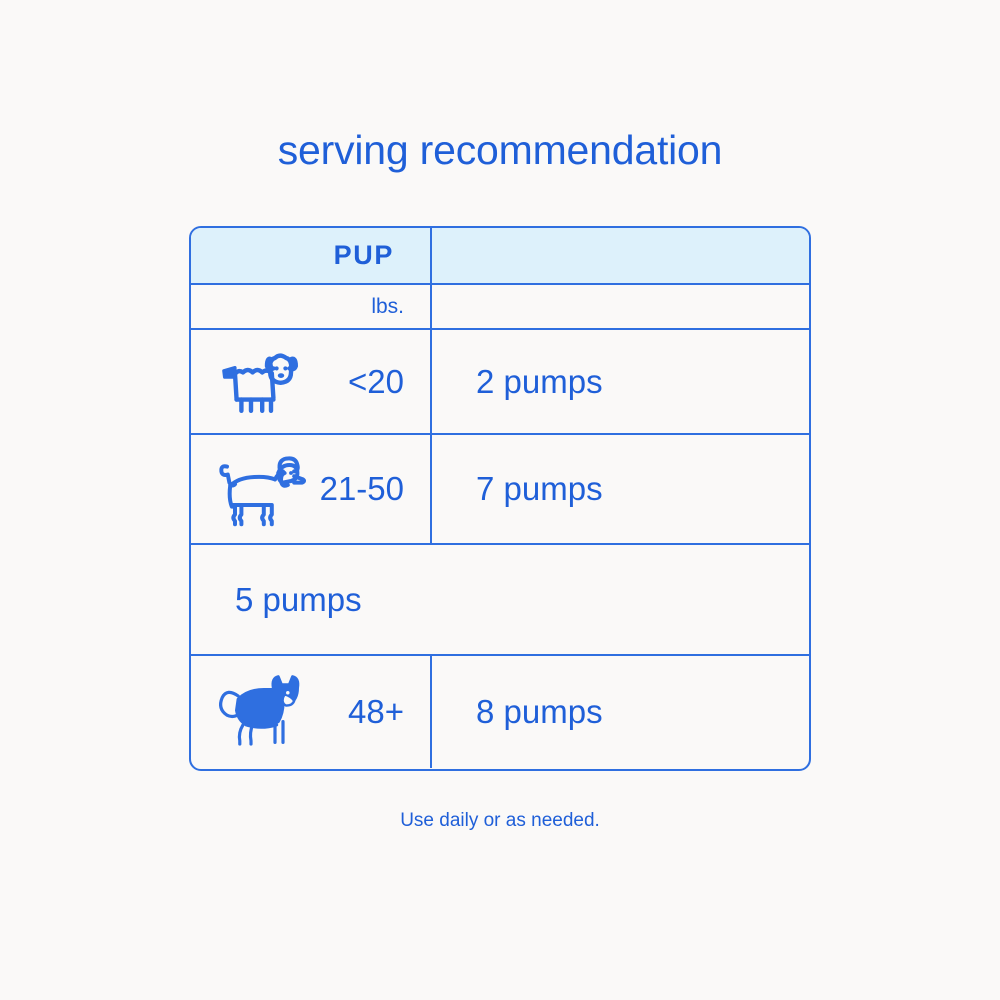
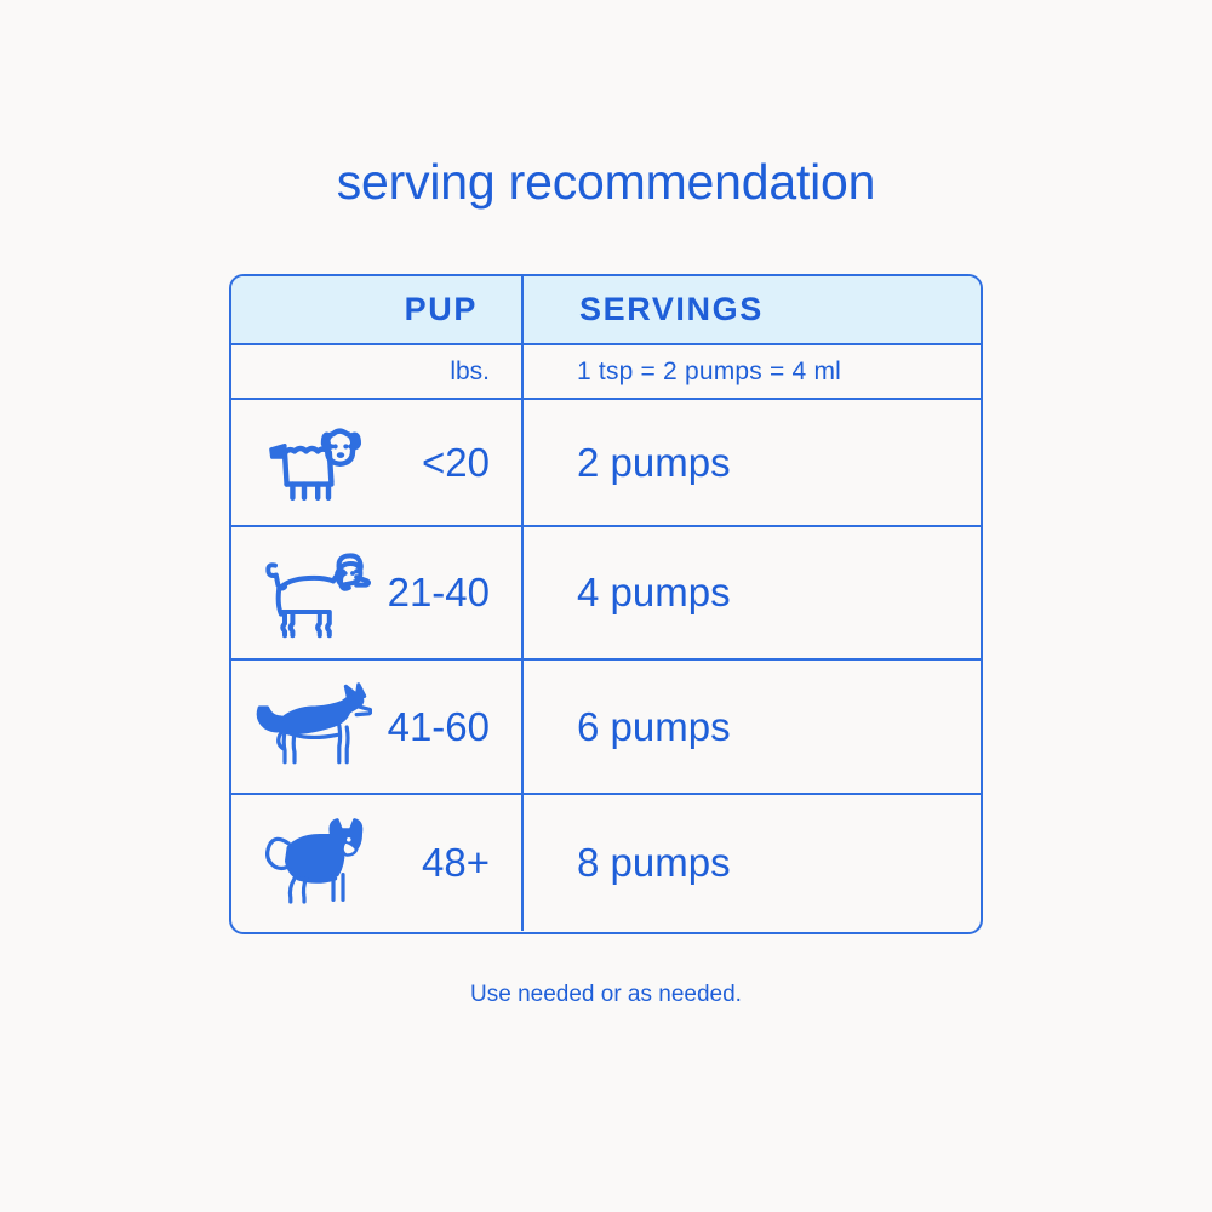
  serving recommendation
  PUP
+ SERVINGS
  lbs.
+ 1 tsp = 2 pumps = 4 ml
  <20
  2 pumps
- 21-50
+ 21-40
- 7 pumps
+ 4 pumps
+ 41-60
- 5 pumps
+ 6 pumps
  48+
  8 pumps
- Use daily or as needed.
+ Use needed or as needed.
